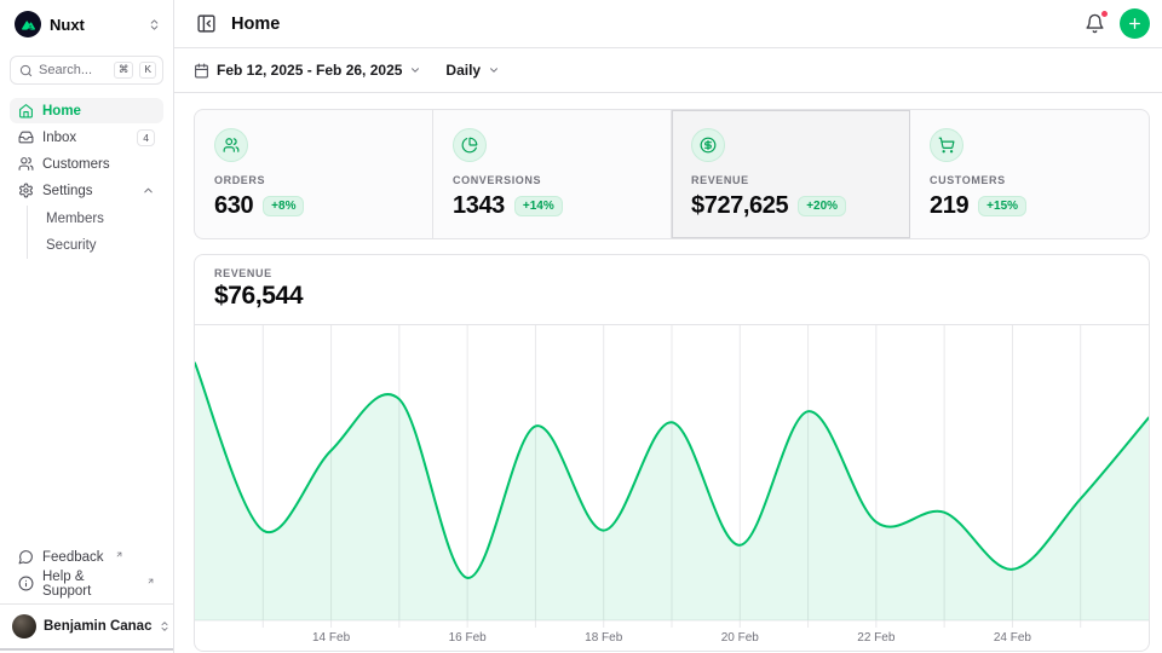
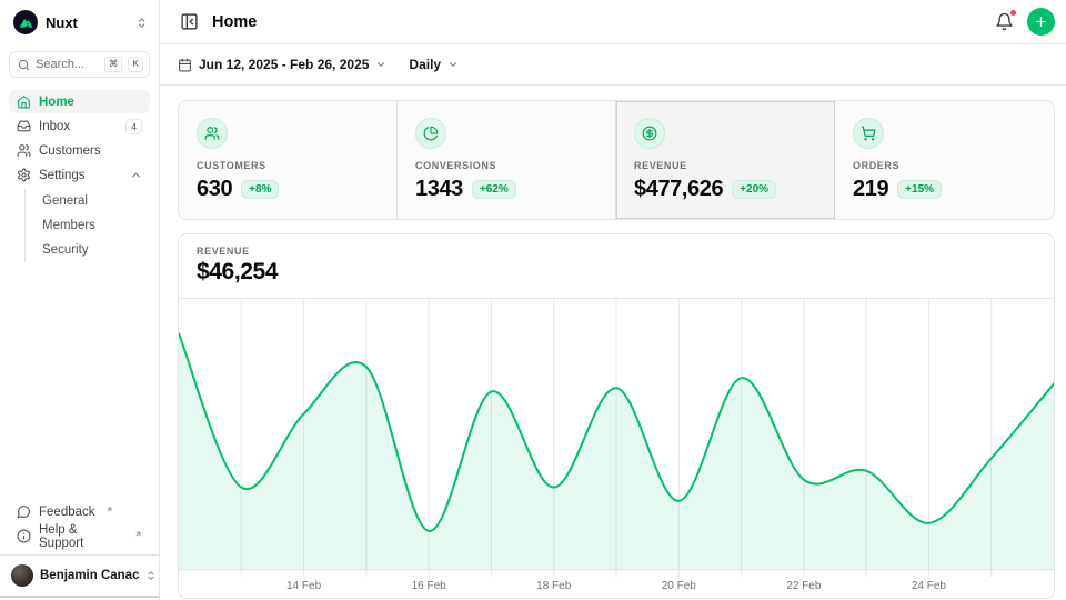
  Nuxt
  Search...
  ⌘
  K
  Home
  Inbox
  4
  Customers
  Settings
+ General
  Members
  Security
  Feedback
  Help & Support
  Benjamin Canac
  Home
- Feb 12, 2025 - Feb 26, 2025
+ Jun 12, 2025 - Feb 26, 2025
  Daily
- ORDERS
+ CUSTOMERS
  630
  +8%
  CONVERSIONS
  1343
- +14%
+ +62%
  REVENUE
- $727,625
+ $477,626
  +20%
- CUSTOMERS
+ ORDERS
  219
  +15%
  REVENUE
- $76,544
+ $46,254
  14 Feb
  16 Feb
  18 Feb
  20 Feb
  22 Feb
  24 Feb
